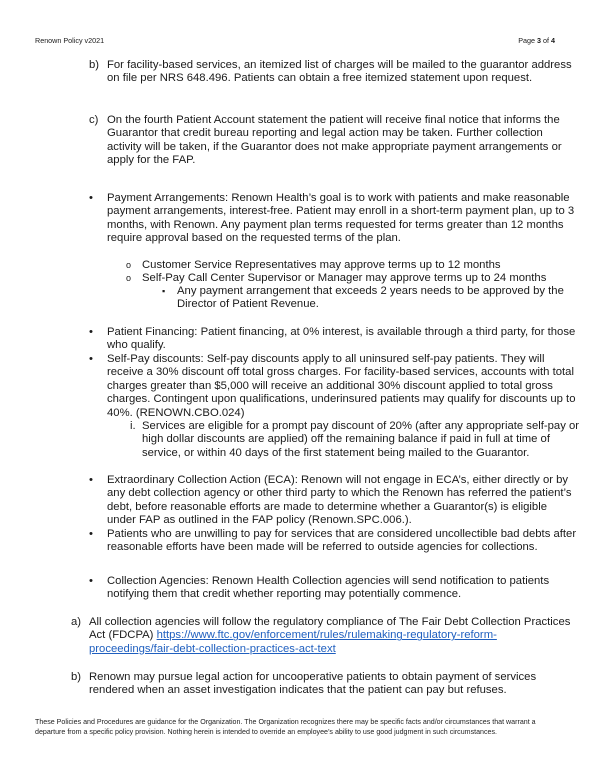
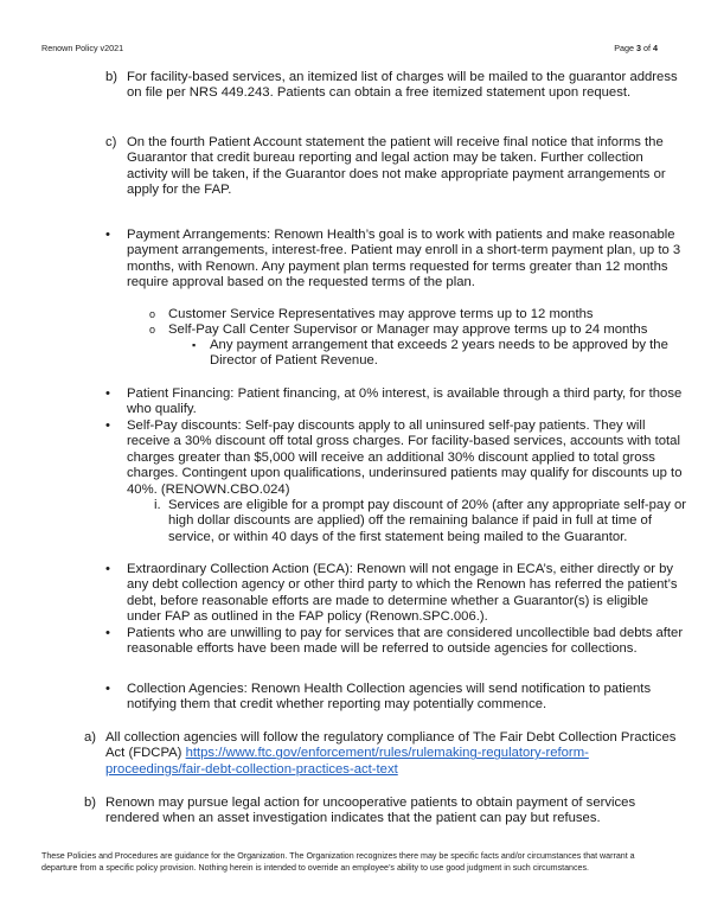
  Renown Policy v2021
  Page 3 of 4
  b)
- For facility-based services, an itemized list of charges will be mailed to the guarantor address on file per NRS 648.496. Patients can obtain a free itemized statement upon request.
+ For facility-based services, an itemized list of charges will be mailed to the guarantor address on file per NRS 449.243. Patients can obtain a free itemized statement upon request.
  c)
  On the fourth Patient Account statement the patient will receive final notice that informs the Guarantor that credit bureau reporting and legal action may be taken. Further collection activity will be taken, if the Guarantor does not make appropriate payment arrangements or apply for the FAP.
  •
  Payment Arrangements: Renown Health’s goal is to work with patients and make reasonable payment arrangements, interest-free. Patient may enroll in a short-term payment plan, up to 3 months, with Renown. Any payment plan terms requested for terms greater than 12 months require approval based on the requested terms of the plan.
  o
  Customer Service Representatives may approve terms up to 12 months
  o
  Self-Pay Call Center Supervisor or Manager may approve terms up to 24 months
  ▪
  Any payment arrangement that exceeds 2 years needs to be approved by the Director of Patient Revenue.
  •
  Patient Financing: Patient financing, at 0% interest, is available through a third party, for those who qualify.
  •
  Self-Pay discounts: Self-pay discounts apply to all uninsured self-pay patients. They will receive a 30% discount off total gross charges. For facility-based services, accounts with total charges greater than $5,000 will receive an additional 30% discount applied to total gross charges. Contingent upon qualifications, underinsured patients may qualify for discounts up to 40%. (RENOWN.CBO.024)
  i.
  Services are eligible for a prompt pay discount of 20% (after any appropriate self-pay or high dollar discounts are applied) off the remaining balance if paid in full at time of service, or within 40 days of the first statement being mailed to the Guarantor.
  •
  Extraordinary Collection Action (ECA): Renown will not engage in ECA’s, either directly or by any debt collection agency or other third party to which the Renown has referred the patient’s debt, before reasonable efforts are made to determine whether a Guarantor(s) is eligible under FAP as outlined in the FAP policy (Renown.SPC.006.).
  •
  Patients who are unwilling to pay for services that are considered uncollectible bad debts after reasonable efforts have been made will be referred to outside agencies for collections.
  •
  Collection Agencies: Renown Health Collection agencies will send notification to patients notifying them that credit whether reporting may potentially commence.
  a)
  All collection agencies will follow the regulatory compliance of The Fair Debt Collection Practices Act (FDCPA) https://www.ftc.gov/enforcement/rules/rulemaking-regulatory-reform-proceedings/fair-debt-collection-practices-act-text
  b)
  Renown may pursue legal action for uncooperative patients to obtain payment of services rendered when an asset investigation indicates that the patient can pay but refuses.
  These Policies and Procedures are guidance for the Organization. The Organization recognizes there may be specific facts and/or circumstances that warrant a departure from a specific policy provision. Nothing herein is intended to override an employee’s ability to use good judgment in such circumstances.
